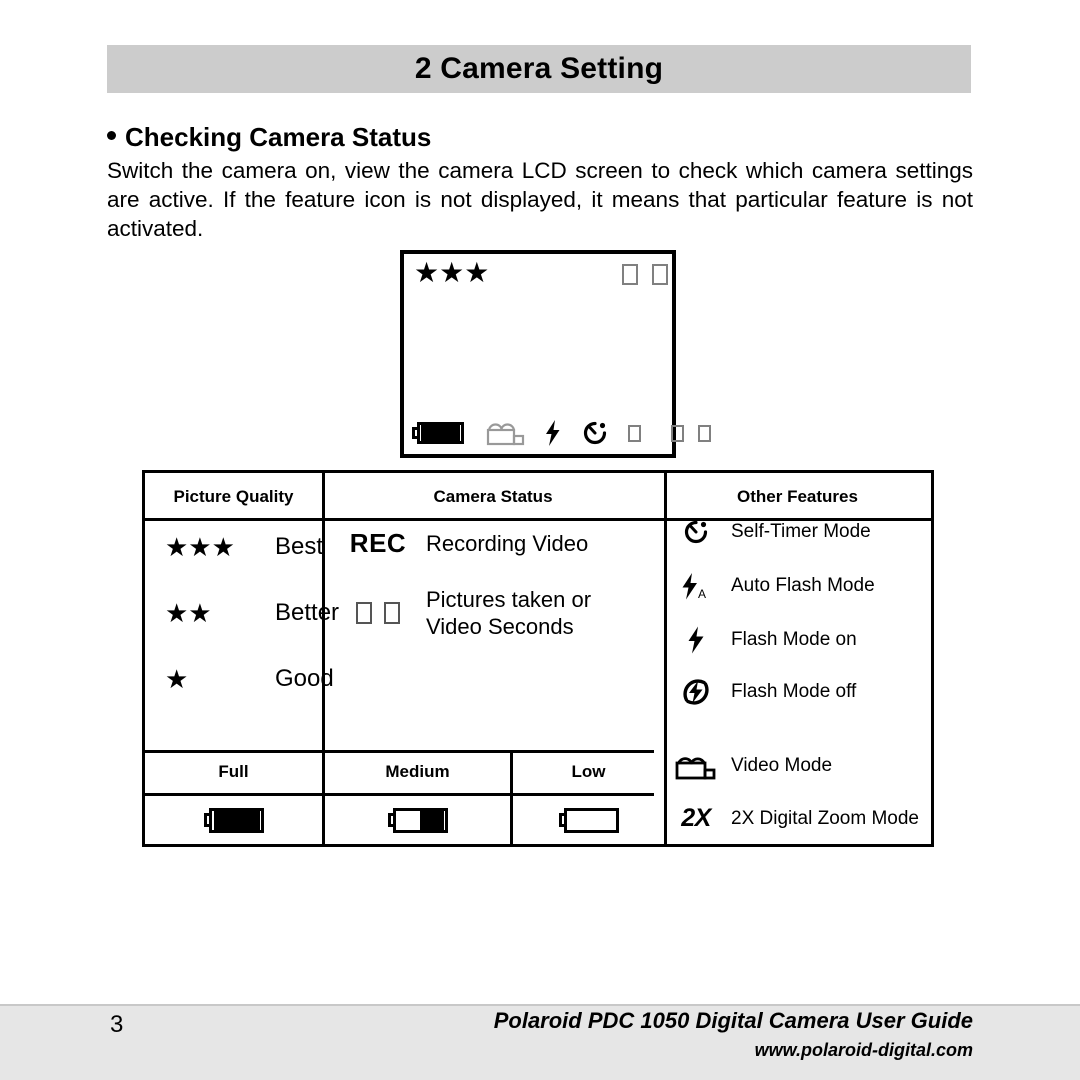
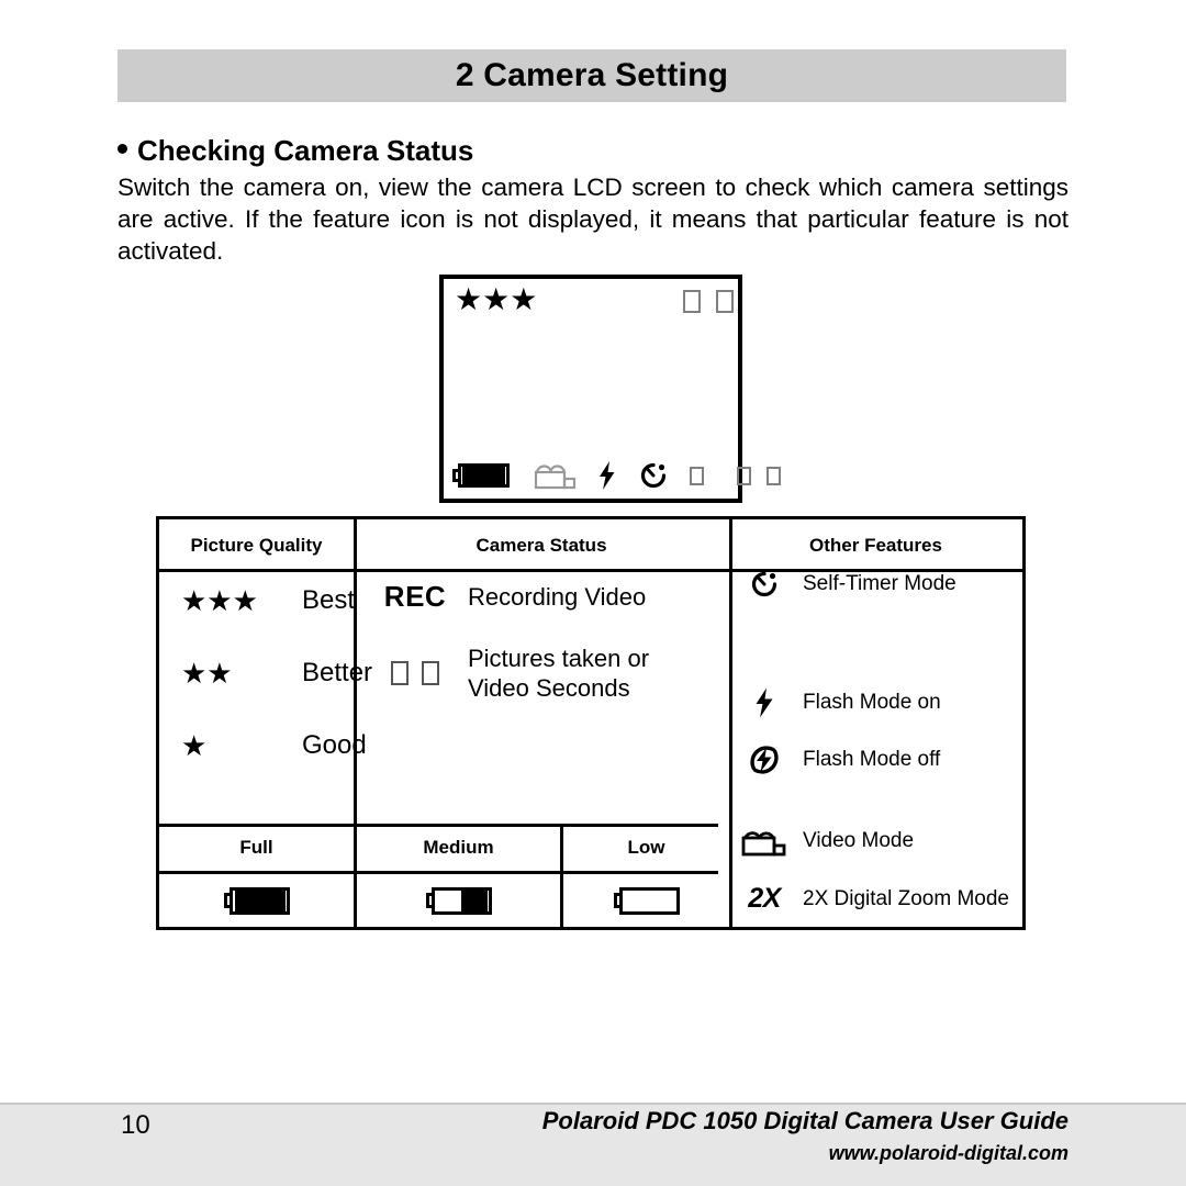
  2 Camera Setting
  Checking Camera Status
  Switch the camera on, view the camera LCD screen to check which camera settings are active. If the feature icon is not displayed, it means that particular feature is not activated.
  ★★★
  Picture Quality
  Camera Status
  Other Features
  ★★★
  Best
  ★★
  Better
  ★
  Good
  REC
  Recording Video
  Pictures taken or
  Video Seconds
  Full
  Medium
  Low
  Self-Timer Mode
- A
- Auto Flash Mode
  Flash Mode on
  Flash Mode off
  Video Mode
  2X
  2X Digital Zoom Mode
- 3
+ 10
  Polaroid PDC 1050 Digital Camera User Guide
  www.polaroid-digital.com
